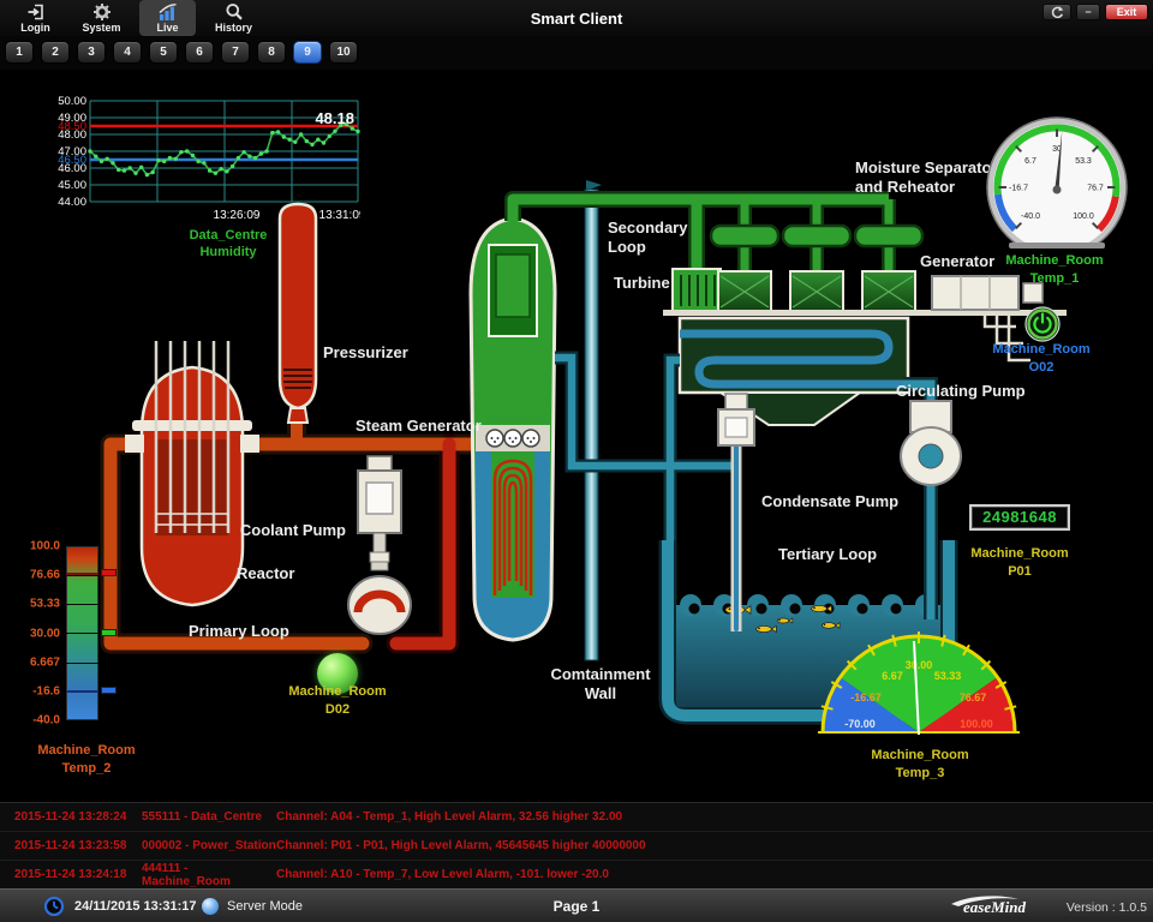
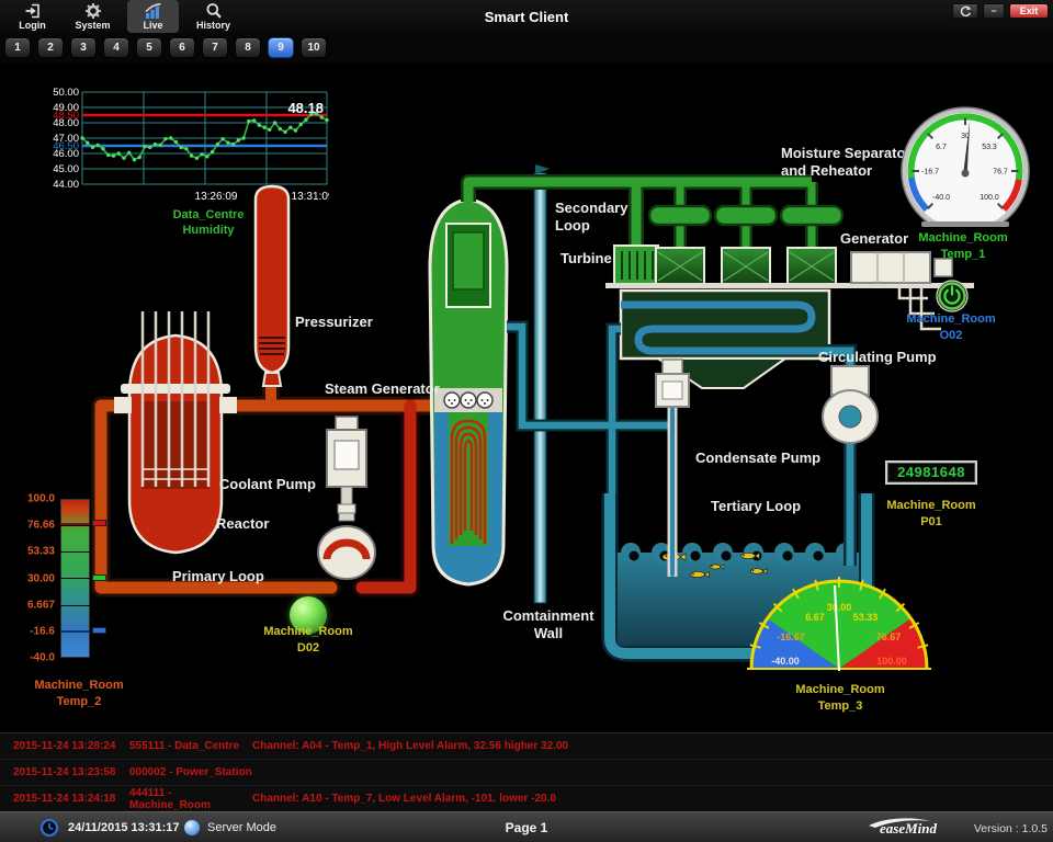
  Login
  System
  Live
  History
  Smart Client
  −
  Exit
  1
  2
  3
  4
  5
  6
  7
  8
  9
  10
  Moisture Separato
  and Reheator
  Secondary
  Loop
  Turbine
  Generator
  Pressurizer
  Steam Generator
  Circulating Pump
  Coolant Pump
  Reactor
  Primary Loop
  Condensate Pump
  Tertiary Loop
  Comtainment
  Wall
  50.00
  49.00
  48.00
  47.00
  46.00
  45.00
  44.00
  48.50
  46.50
  48.18
  13:26:09
  13:31:0
  Data_Centre
  Humidity
  Machine_Room
  Temp_1
  Machine_Room
  O02
  24981648
  Machine_Room
  P01
  100.0
  76.66
  53.33
  30.00
  6.667
  -16.6
  -40.0
  Machine_Room
  Temp_2
  Machine_Room
  D02
- -70.00
+ -40.00
  -16.67
  6.67
  3.00
  53.33
  76.67
  100.00
  Machine_Room
  Temp_3
  2015-11-24 13:28:24
  555111 - Data_Centre
  Channel: A04 - Temp_1, High Level Alarm, 32.56 higher 32.00
  2015-11-24 13:23:58
  000002 - Power_Station
- Channel: P01 - P01, High Level Alarm, 45645645 higher 40000000
  2015-11-24 13:24:18
  444111 - Machine_Room
  Channel: A10 - Temp_7, Low Level Alarm, -101. lower -20.0
  24/11/2015 13:31:17
  Server Mode
  Page 1
  easeMind
  Version : 1.0.5
